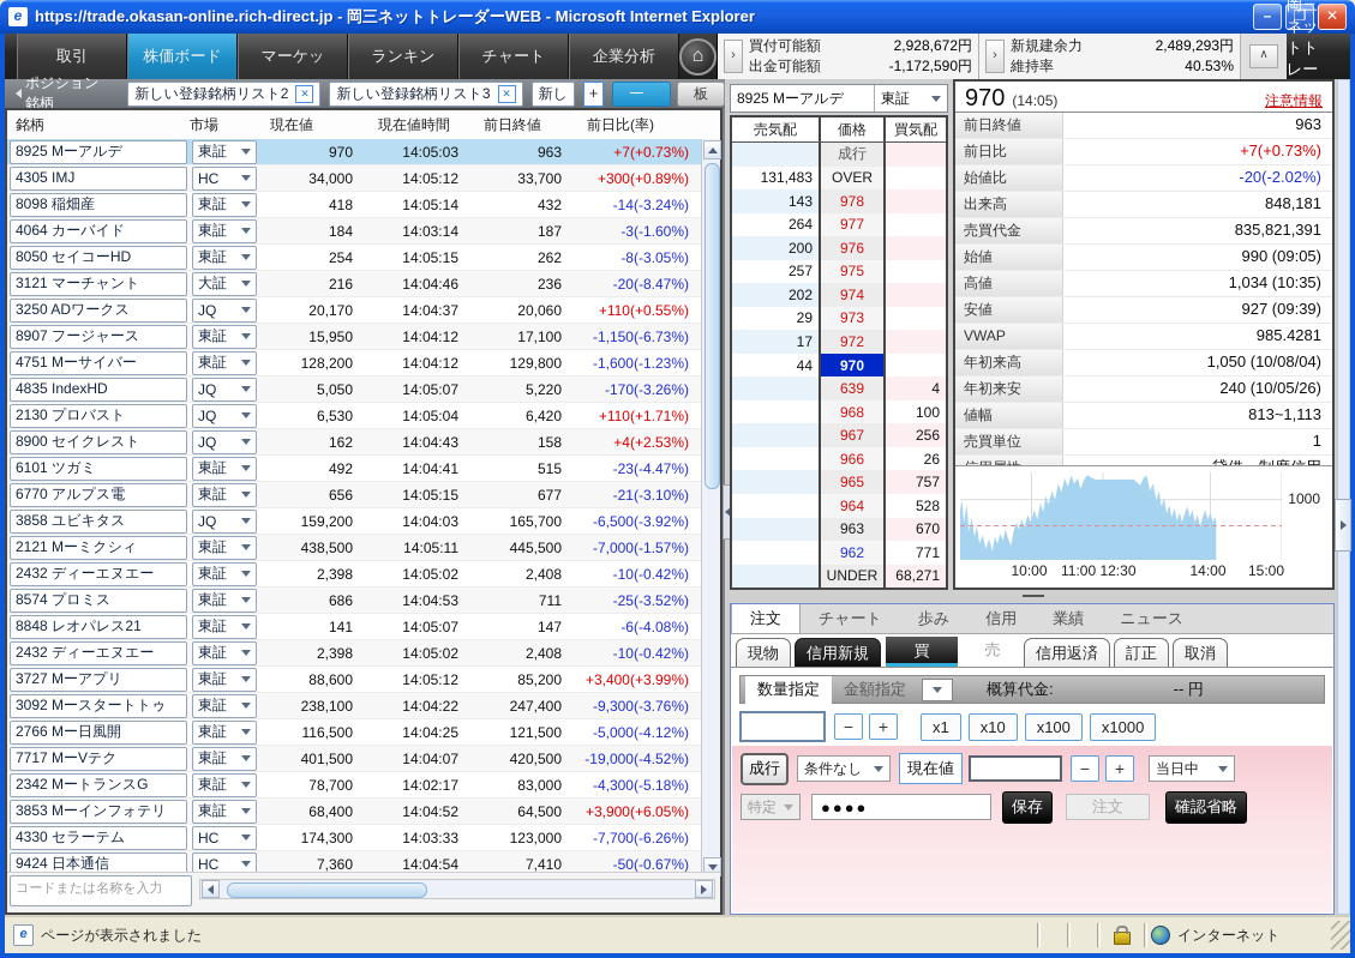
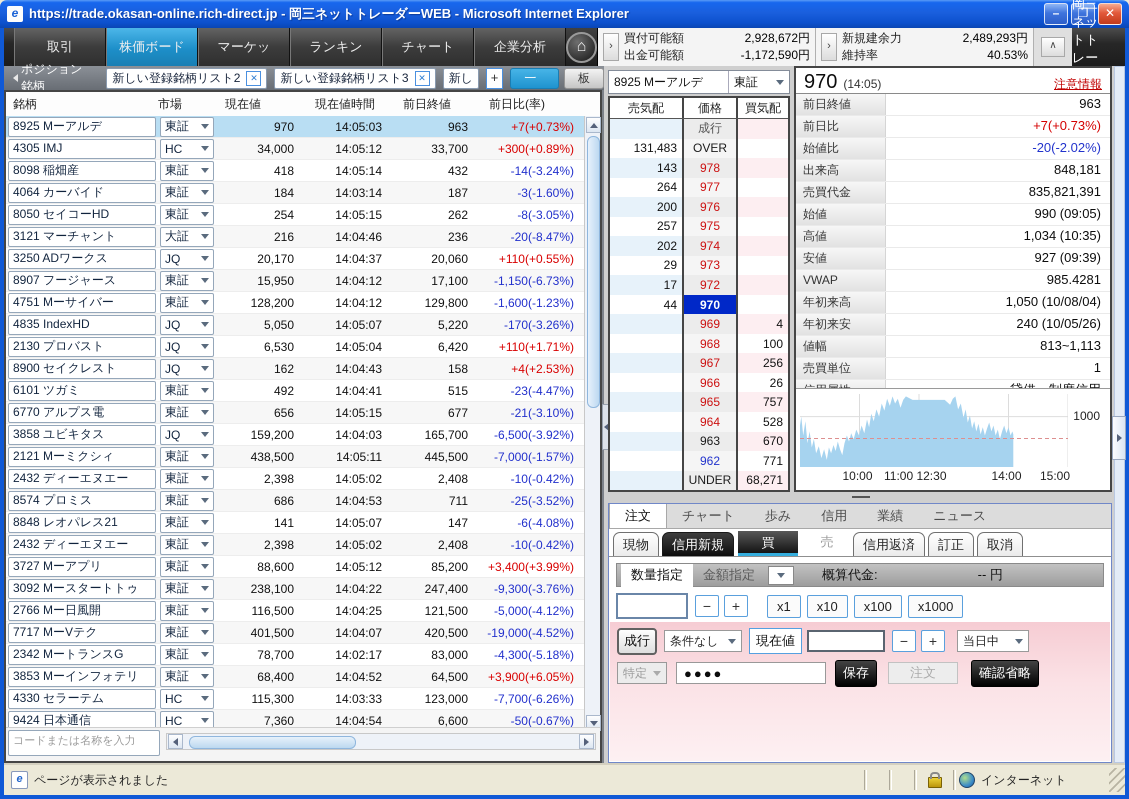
  e
  https://trade.okasan-online.rich-direct.jp - 岡三ネットトレーダーWEB - Microsoft Internet Explorer
  –
  ❐
  ✕
  取引
  株価ボード
  マーケッ
  ランキン
  チャート
  企業分析
  ⌂
  ›
  買付可能額
  2,928,672円
  出金可能額
  -1,172,590円
  ›
  新規建余力
  2,489,293円
  維持率
  40.53%
  ∧
  ポジション銘柄
  新しい登録銘柄リスト2
  ✕
  新しい登録銘柄リスト3
  ✕
  新し
  +
  板
  銘柄
  市場
  現在値
  現在値時間
  前日終値
  前日比(率)
  8925 Mーアルデ
  東証
  970
  14:05:03
  963
  +7(+0.73%)
  4305 IMJ
  HC
  34,000
  14:05:12
  33,700
  +300(+0.89%)
  8098 稲畑産
  東証
  418
  14:05:14
  432
  -14(-3.24%)
  4064 カーバイド
  東証
  184
  14:03:14
  187
  -3(-1.60%)
  8050 セイコーHD
  東証
  254
  14:05:15
  262
  -8(-3.05%)
  3121 マーチャント
  大証
  216
  14:04:46
  236
  -20(-8.47%)
  3250 ADワークス
  JQ
  20,170
  14:04:37
  20,060
  +110(+0.55%)
  8907 フージャース
  東証
  15,950
  14:04:12
  17,100
  -1,150(-6.73%)
  4751 Mーサイバー
  東証
  128,200
  14:04:12
  129,800
  -1,600(-1.23%)
  4835 IndexHD
  JQ
  5,050
  14:05:07
  5,220
  -170(-3.26%)
  2130 プロバスト
  JQ
  6,530
  14:05:04
  6,420
  +110(+1.71%)
  8900 セイクレスト
  JQ
  162
  14:04:43
  158
  +4(+2.53%)
  6101 ツガミ
  東証
  492
  14:04:41
  515
  -23(-4.47%)
  6770 アルプス電
  東証
  656
  14:05:15
  677
  -21(-3.10%)
  3858 ユビキタス
  JQ
  159,200
  14:04:03
  165,700
  -6,500(-3.92%)
  2121 Mーミクシィ
  東証
  438,500
  14:05:11
  445,500
  -7,000(-1.57%)
  2432 ディーエヌエー
  東証
  2,398
  14:05:02
  2,408
  -10(-0.42%)
  8574 プロミス
  東証
  686
  14:04:53
  711
  -25(-3.52%)
  8848 レオパレス21
  東証
  141
  14:05:07
  147
  -6(-4.08%)
  2432 ディーエヌエー
  東証
  2,398
  14:05:02
  2,408
  -10(-0.42%)
  3727 Mーアプリ
  東証
  88,600
  14:05:12
  85,200
  +3,400(+3.99%)
  3092 Mースタートトゥ
  東証
  238,100
  14:04:22
  247,400
  -9,300(-3.76%)
  2766 Mー日風開
  東証
  116,500
  14:04:25
  121,500
  -5,000(-4.12%)
  7717 MーVテク
  東証
  401,500
  14:04:07
  420,500
  -19,000(-4.52%)
  2342 MートランスG
  東証
  78,700
  14:02:17
  83,000
  -4,300(-5.18%)
  3853 Mーインフォテリ
  東証
  68,400
  14:04:52
  64,500
  +3,900(+6.05%)
  4330 セラーテム
  HC
- 174,300
+ 115,300
  14:03:33
  123,000
  -7,700(-6.26%)
  9424 日本通信
  HC
  7,360
  14:04:54
- 7,410
+ 6,600
  -50(-0.67%)
  コードまたは名称を入力
  8925 Mーアルデ
  東証
  売気配
  価格
  買気配
  成行
  131,483
  OVER
  143
  978
  264
  977
  200
  976
  257
  975
  202
  974
  29
  973
  17
  972
  44
  970
- 639
+ 969
  4
  968
  100
  967
  256
  966
  26
  965
  757
  964
  528
  963
  670
  962
  771
  UNDER
  68,271
  970
  (14:05)
  注意情報
  前日終値
  963
  前日比
  +7(+0.73%)
  始値比
  -20(-2.02%)
  出来高
  848,181
  売買代金
  835,821,391
  始値
  990 (09:05)
  高値
  1,034 (10:35)
  安値
  927 (09:39)
  VWAP
  985.4281
  年初来高
  1,050 (10/08/04)
  年初来安
  240 (10/05/26)
  値幅
  813~1,113
  売買単位
  1
  1000
  10:00
  11:00 12:30
  14:00
  15:00
  注文
  チャート
  歩み
  信用
  業績
  ニュース
  現物
  信用新規
  買
  売
  信用返済
  訂正
  取消
  数量指定
  金額指定
  概算代金:
  -- 円
  −
  +
  x1
  x10
  x100
  x1000
  成行
  条件なし
  現在値
  −
  +
  当日中
  特定
  ●●●●
  保存
  注文
  確認省略
  e
  ページが表示されました
  インターネット
